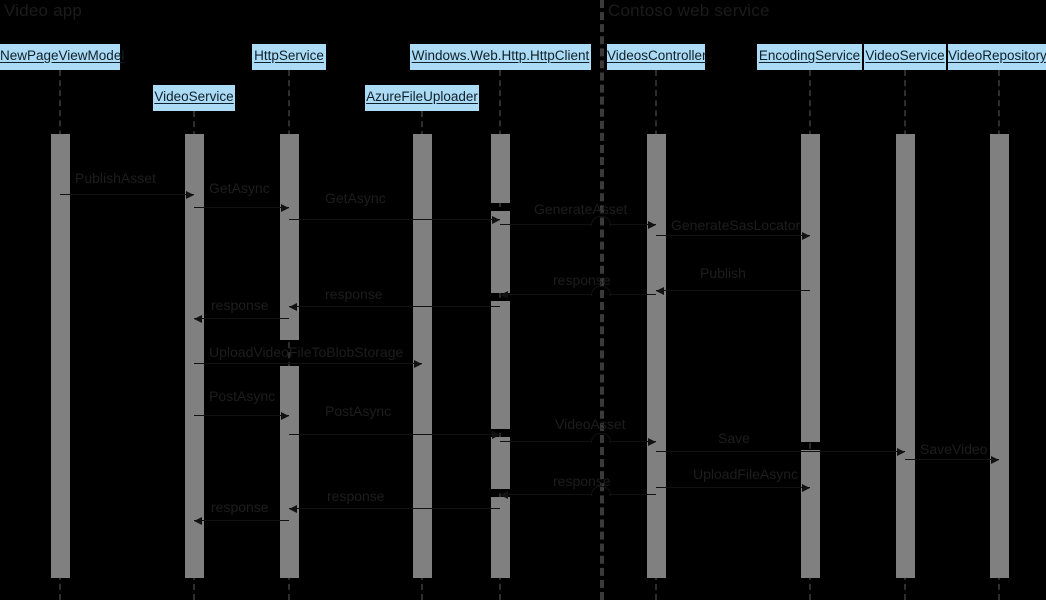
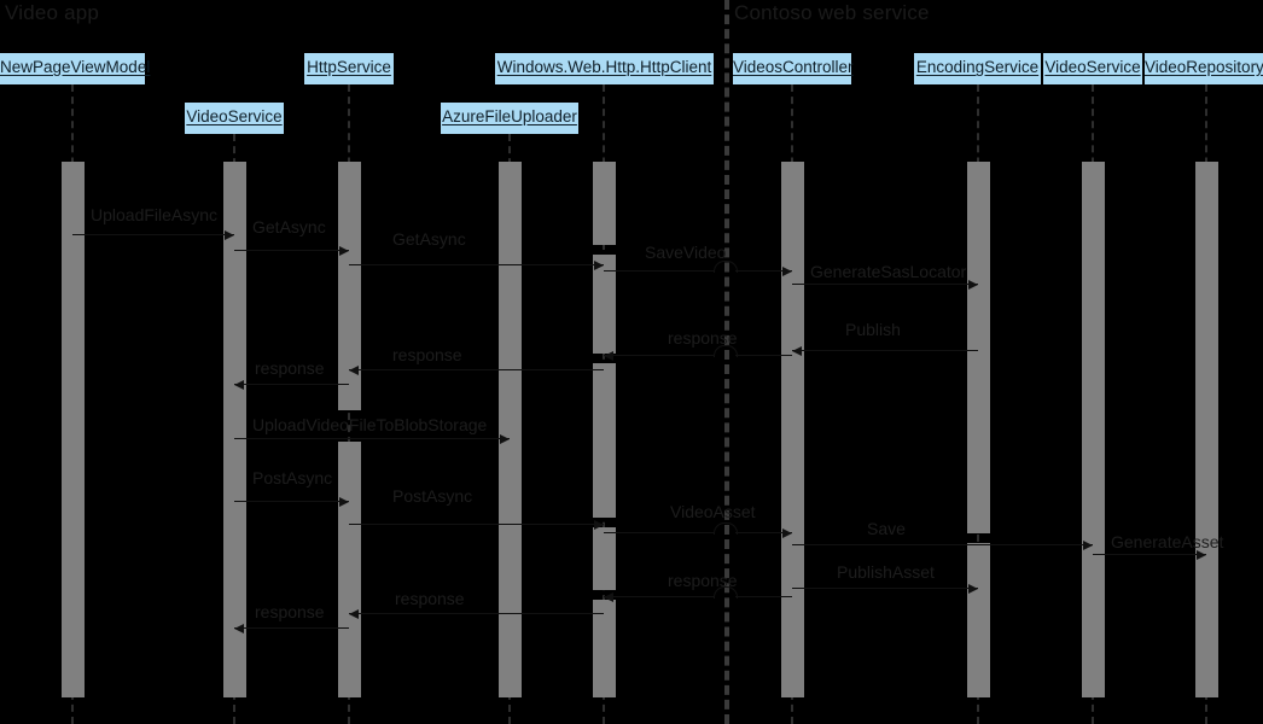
  Video app
  Contoso web service
- PublishAsset
+ UploadFileAsync
  GetAsync
  GetAsync
- GenerateAsset
+ SaveVideo
  GenerateSasLocator
  Publish
  response
  response
  response
  UploadVideoFileToBlobStorage
  PostAsync
  PostAsync
  VideoAsset
  Save
- SaveVideo
+ GenerateAsset
- UploadFileAsync
+ PublishAsset
  response
  response
  response
  NewPageViewModel
  VideoService
  HttpService
  AzureFileUploader
  Windows.Web.Http.HttpClient
  VideosController
  EncodingService
  VideoService
  VideoRepository
